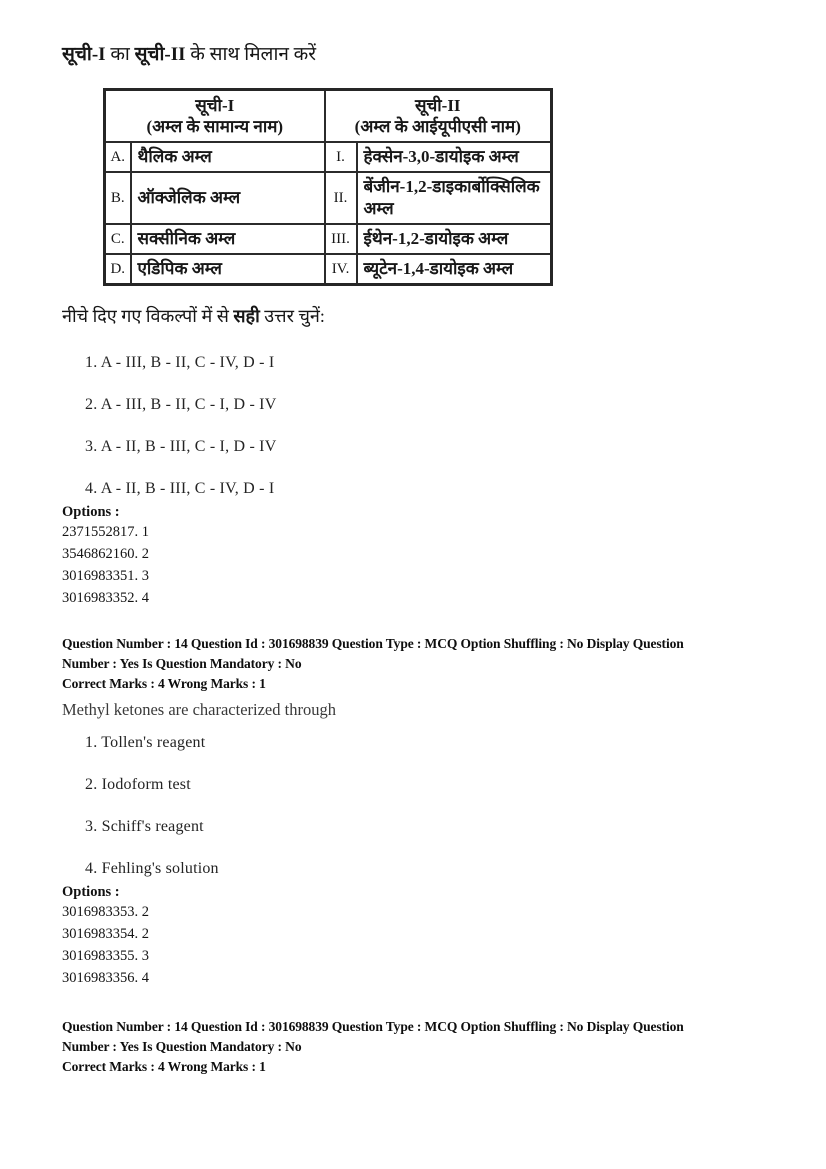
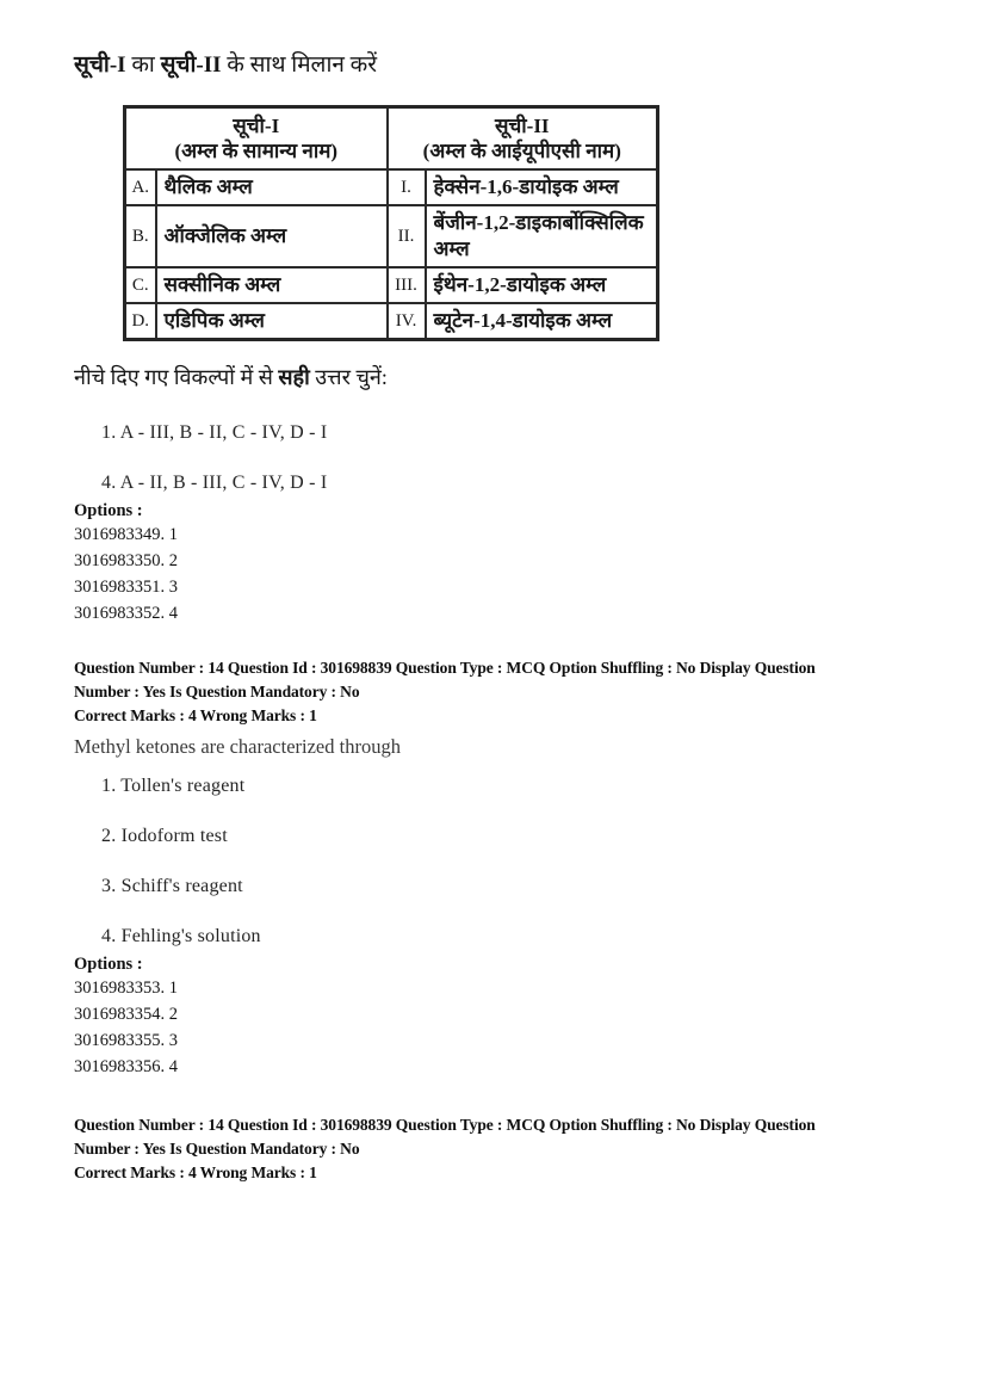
  सूची-I का सूची-II के साथ मिलान करें
  सूची-I (अम्ल के सामान्य नाम)	सूची-II (अम्ल के आईयूपीएसी नाम)
- A.	थैलिक अम्ल	I.	हेक्सेन-3,0-डायोइक अम्ल
+ A.	थैलिक अम्ल	I.	हेक्सेन-1,6-डायोइक अम्ल
  B.	ऑक्जेलिक अम्ल	II.	बेंजीन-1,2-डाइकार्बोक्सिलिक अम्ल
  C.	सक्सीनिक अम्ल	III.	ईथेन-1,2-डायोइक अम्ल
  D.	एडिपिक अम्ल	IV.	ब्यूटेन-1,4-डायोइक अम्ल
  नीचे दिए गए विकल्पों में से सही उत्तर चुनें:
  1. A - III, B - II, C - IV, D - I
- 2. A - III, B - II, C - I, D - IV
- 3. A - II, B - III, C - I, D - IV
  4. A - II, B - III, C - IV, D - I
  Options :
- 2371552817. 1
+ 3016983349. 1
- 3546862160. 2
+ 3016983350. 2
  3016983351. 3
  3016983352. 4
  Question Number : 14 Question Id : 301698839 Question Type : MCQ Option Shuffling : No Display Question
  Number : Yes Is Question Mandatory : No
  Correct Marks : 4 Wrong Marks : 1
  Methyl ketones are characterized through
  1. Tollen's reagent
  2. Iodoform test
  3. Schiff's reagent
  4. Fehling's solution
  Options :
- 3016983353. 2
+ 3016983353. 1
  3016983354. 2
  3016983355. 3
  3016983356. 4
  Question Number : 14 Question Id : 301698839 Question Type : MCQ Option Shuffling : No Display Question
  Number : Yes Is Question Mandatory : No
  Correct Marks : 4 Wrong Marks : 1
